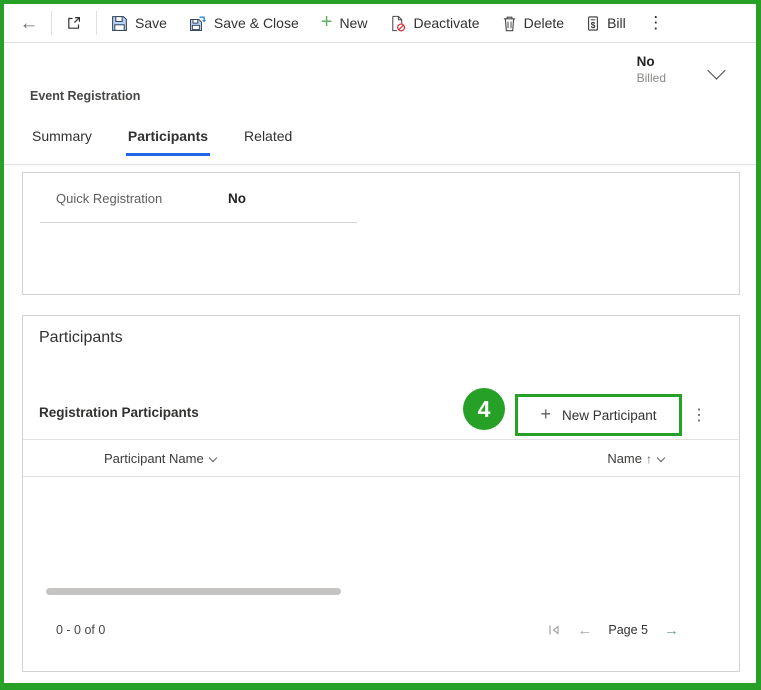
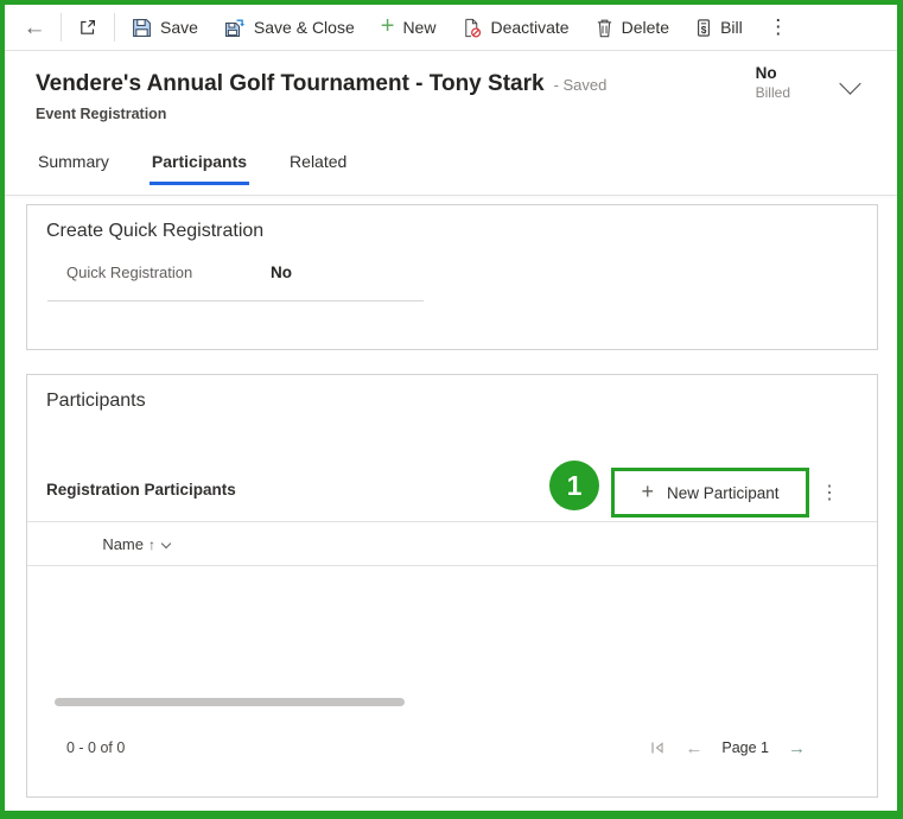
  ←
  Save
  Save & Close
  +
  New
  Deactivate
  Delete
  $
  Bill
  ⋮
+ Vendere's Annual Golf Tournament - Tony Stark
+ - Saved
  Event Registration
  No
  Billed
  Summary
  Participants
  Related
+ Create Quick Registration
  Quick Registration
  No
  Participants
  Registration Participants
- 4
+ 1
  +
  New Participant
  ⋮
- Participant Name
  Name ↑
  0 - 0 of 0
  ←
- Page 5
+ Page 1
  →
